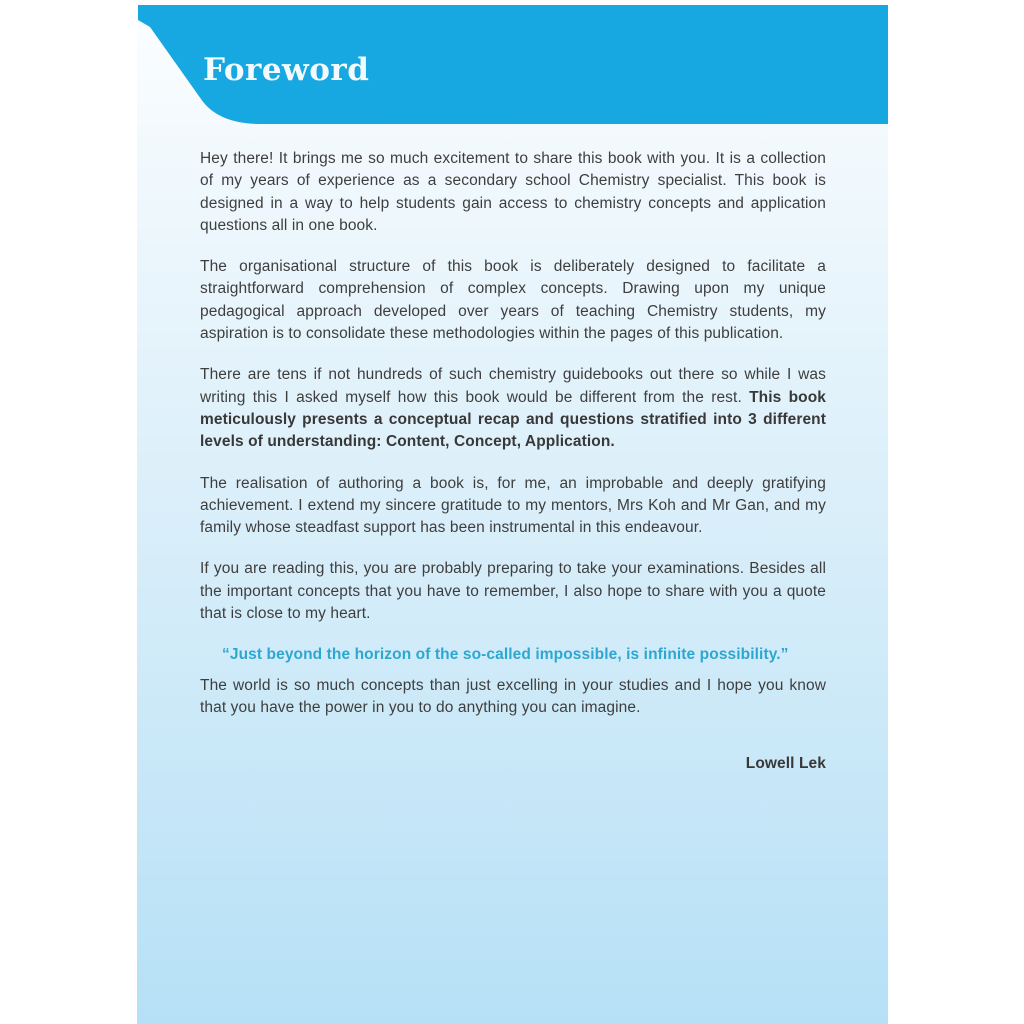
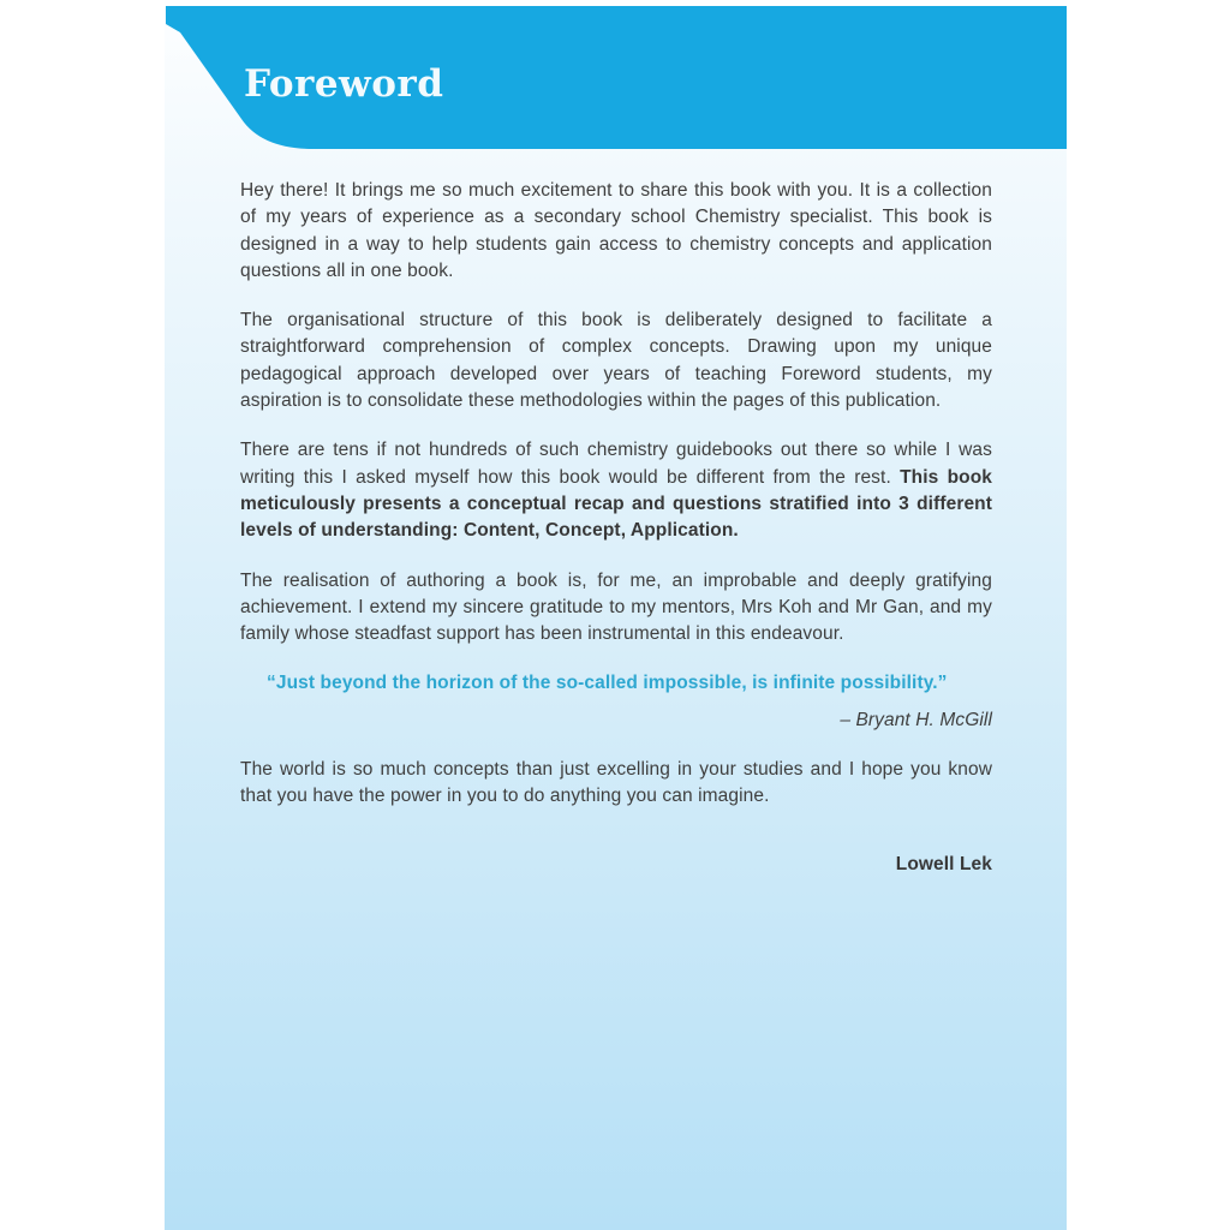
  Foreword
  Hey there! It brings me so much excitement to share this book with you. It is a collection of my years of experience as a secondary school Chemistry specialist. This book is designed in a way to help students gain access to chemistry concepts and application questions all in one book.
- The organisational structure of this book is deliberately designed to facilitate a straightforward comprehension of complex concepts. Drawing upon my unique pedagogical approach developed over years of teaching Chemistry students, my aspiration is to consolidate these methodologies within the pages of this publication.
+ The organisational structure of this book is deliberately designed to facilitate a straightforward comprehension of complex concepts. Drawing upon my unique pedagogical approach developed over years of teaching Foreword students, my aspiration is to consolidate these methodologies within the pages of this publication.
  There are tens if not hundreds of such chemistry guidebooks out there so while I was writing this I asked myself how this book would be different from the rest. This book meticulously presents a conceptual recap and questions stratified into 3 different levels of understanding: Content, Concept, Application.
  The realisation of authoring a book is, for me, an improbable and deeply gratifying achievement. I extend my sincere gratitude to my mentors, Mrs Koh and Mr Gan, and my family whose steadfast support has been instrumental in this endeavour.
- If you are reading this, you are probably preparing to take your examinations. Besides all the important concepts that you have to remember, I also hope to share with you a quote that is close to my heart.
  “Just beyond the horizon of the so-called impossible, is infinite possibility.”
+ – Bryant H. McGill
  The world is so much concepts than just excelling in your studies and I hope you know that you have the power in you to do anything you can imagine.
  Lowell Lek
